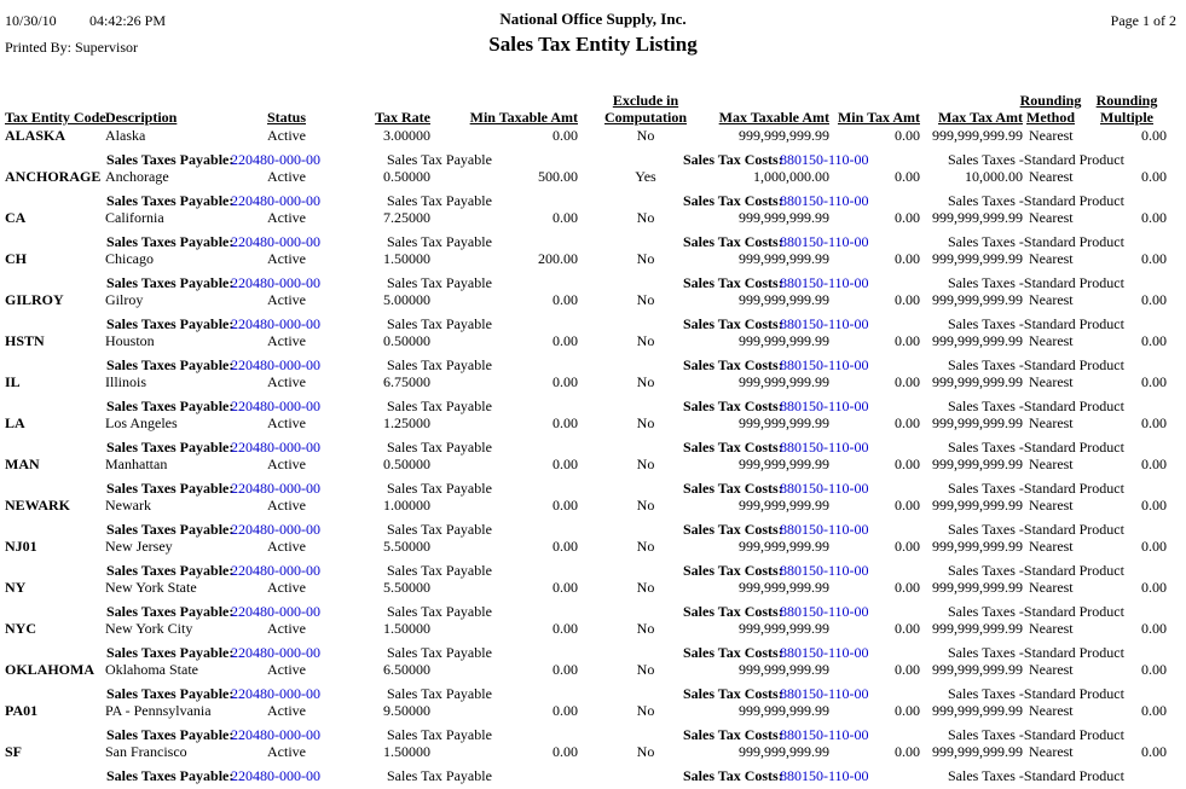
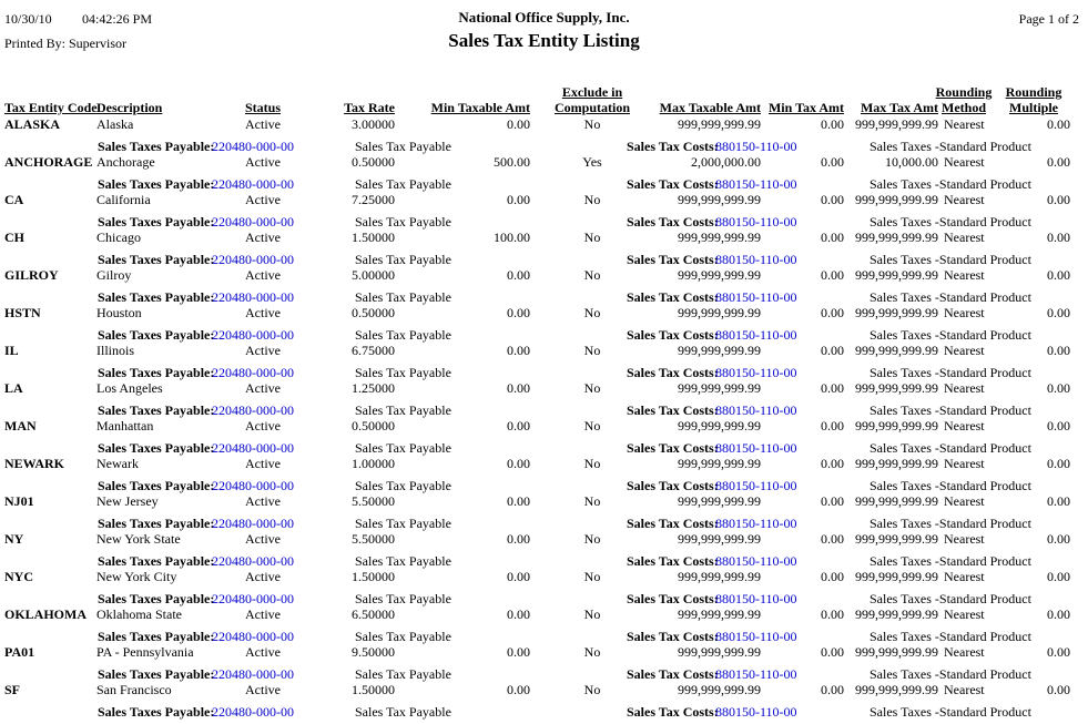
  10/30/10
  04:42:26 PM
  Printed By: Supervisor
  National Office Supply, Inc.
  Sales Tax Entity Listing
  Page 1 of 2
  Exclude in
  Rounding
  Rounding
  Tax Entity Code
  Description
  Status
  Tax Rate
  Min Taxable Amt
  Computation
  Max Taxable Amt
  Min Tax Amt
  Max Tax Amt
  Method
  Multiple
  ALASKA
  Alaska
  Active
  3.00000
  0.00
  No
  999,999,999.99
  0.00
  999,999,999.99
  Nearest
  0.00
  Sales Taxes Payable:
  220480-000-00
  Sales Tax Payable
  Sales Tax Costs:
  880150-110-00
  Sales Taxes -Standard Product
  ANCHORAGE
  Anchorage
  Active
  0.50000
  500.00
  Yes
- 1,000,000.00
+ 2,000,000.00
  0.00
  10,000.00
  Nearest
  0.00
  Sales Taxes Payable:
  220480-000-00
  Sales Tax Payable
  Sales Tax Costs:
  880150-110-00
  Sales Taxes -Standard Product
  CA
  California
  Active
  7.25000
  0.00
  No
  999,999,999.99
  0.00
  999,999,999.99
  Nearest
  0.00
  Sales Taxes Payable:
  220480-000-00
  Sales Tax Payable
  Sales Tax Costs:
  880150-110-00
  Sales Taxes -Standard Product
  CH
  Chicago
  Active
  1.50000
- 200.00
+ 100.00
  No
  999,999,999.99
  0.00
  999,999,999.99
  Nearest
  0.00
  Sales Taxes Payable:
  220480-000-00
  Sales Tax Payable
  Sales Tax Costs:
  880150-110-00
  Sales Taxes -Standard Product
  GILROY
  Gilroy
  Active
  5.00000
  0.00
  No
  999,999,999.99
  0.00
  999,999,999.99
  Nearest
  0.00
  Sales Taxes Payable:
  220480-000-00
  Sales Tax Payable
  Sales Tax Costs:
  880150-110-00
  Sales Taxes -Standard Product
  HSTN
  Houston
  Active
  0.50000
  0.00
  No
  999,999,999.99
  0.00
  999,999,999.99
  Nearest
  0.00
  Sales Taxes Payable:
  220480-000-00
  Sales Tax Payable
  Sales Tax Costs:
  880150-110-00
  Sales Taxes -Standard Product
  IL
  Illinois
  Active
  6.75000
  0.00
  No
  999,999,999.99
  0.00
  999,999,999.99
  Nearest
  0.00
  Sales Taxes Payable:
  220480-000-00
  Sales Tax Payable
  Sales Tax Costs:
  880150-110-00
  Sales Taxes -Standard Product
  LA
  Los Angeles
  Active
  1.25000
  0.00
  No
  999,999,999.99
  0.00
  999,999,999.99
  Nearest
  0.00
  Sales Taxes Payable:
  220480-000-00
  Sales Tax Payable
  Sales Tax Costs:
  880150-110-00
  Sales Taxes -Standard Product
  MAN
  Manhattan
  Active
  0.50000
  0.00
  No
  999,999,999.99
  0.00
  999,999,999.99
  Nearest
  0.00
  Sales Taxes Payable:
  220480-000-00
  Sales Tax Payable
  Sales Tax Costs:
  880150-110-00
  Sales Taxes -Standard Product
  NEWARK
  Newark
  Active
  1.00000
  0.00
  No
  999,999,999.99
  0.00
  999,999,999.99
  Nearest
  0.00
  Sales Taxes Payable:
  220480-000-00
  Sales Tax Payable
  Sales Tax Costs:
  880150-110-00
  Sales Taxes -Standard Product
  NJ01
  New Jersey
  Active
  5.50000
  0.00
  No
  999,999,999.99
  0.00
  999,999,999.99
  Nearest
  0.00
  Sales Taxes Payable:
  220480-000-00
  Sales Tax Payable
  Sales Tax Costs:
  880150-110-00
  Sales Taxes -Standard Product
  NY
  New York State
  Active
  5.50000
  0.00
  No
  999,999,999.99
  0.00
  999,999,999.99
  Nearest
  0.00
  Sales Taxes Payable:
  220480-000-00
  Sales Tax Payable
  Sales Tax Costs:
  880150-110-00
  Sales Taxes -Standard Product
  NYC
  New York City
  Active
  1.50000
  0.00
  No
  999,999,999.99
  0.00
  999,999,999.99
  Nearest
  0.00
  Sales Taxes Payable:
  220480-000-00
  Sales Tax Payable
  Sales Tax Costs:
  880150-110-00
  Sales Taxes -Standard Product
  OKLAHOMA
  Oklahoma State
  Active
  6.50000
  0.00
  No
  999,999,999.99
  0.00
  999,999,999.99
  Nearest
  0.00
  Sales Taxes Payable:
  220480-000-00
  Sales Tax Payable
  Sales Tax Costs:
  880150-110-00
  Sales Taxes -Standard Product
  PA01
  PA - Pennsylvania
  Active
  9.50000
  0.00
  No
  999,999,999.99
  0.00
  999,999,999.99
  Nearest
  0.00
  Sales Taxes Payable:
  220480-000-00
  Sales Tax Payable
  Sales Tax Costs:
  880150-110-00
  Sales Taxes -Standard Product
  SF
  San Francisco
  Active
  1.50000
  0.00
  No
  999,999,999.99
  0.00
  999,999,999.99
  Nearest
  0.00
  Sales Taxes Payable:
  220480-000-00
  Sales Tax Payable
  Sales Tax Costs:
  880150-110-00
  Sales Taxes -Standard Product
